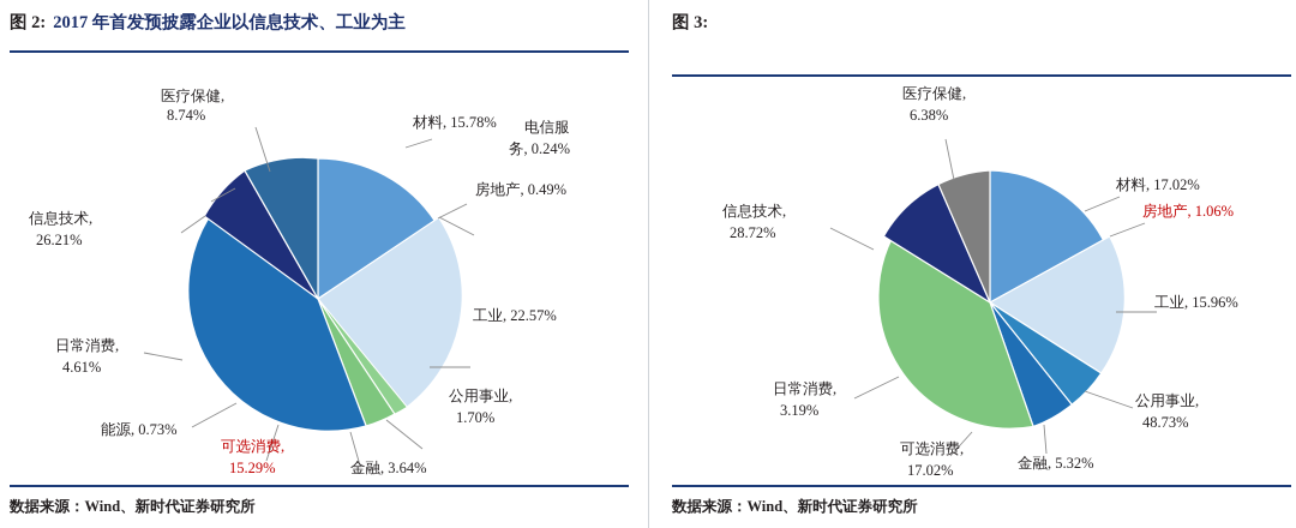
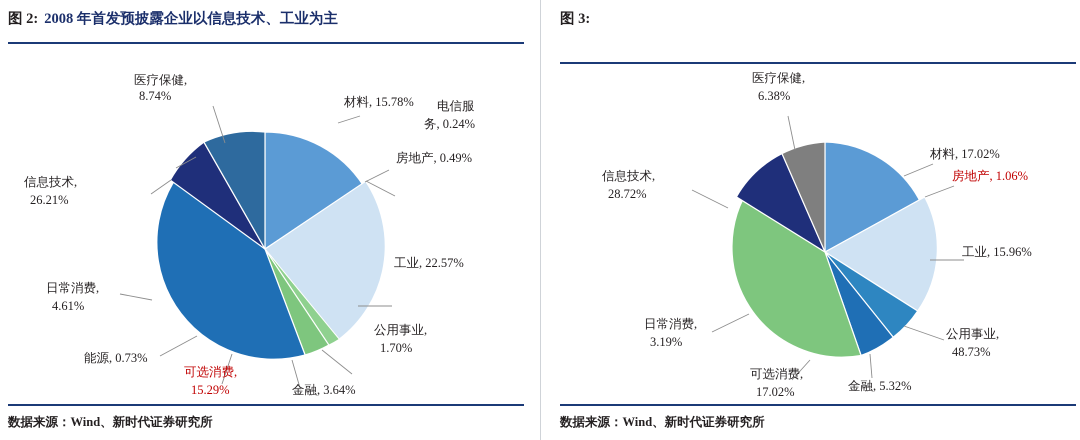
  图 2:
- 2017 年首发预披露企业以信息技术、工业为主
+ 2008 年首发预披露企业以信息技术、工业为主
  数据来源：Wind、新时代证券研究所
  医疗保健,
  8.74%
  材料, 15.78%
  电信服
  务, 0.24%
  房地产, 0.49%
  工业, 22.57%
  公用事业,
  1.70%
  金融, 3.64%
  可选消费,
  15.29%
  能源, 0.73%
  日常消费,
  4.61%
  信息技术,
  26.21%
  图 3:
  数据来源：Wind、新时代证券研究所
  医疗保健,
  6.38%
  材料, 17.02%
  房地产, 1.06%
  工业, 15.96%
  公用事业,
  48.73%
  金融, 5.32%
  可选消费,
  17.02%
  日常消费,
  3.19%
  信息技术,
  28.72%
